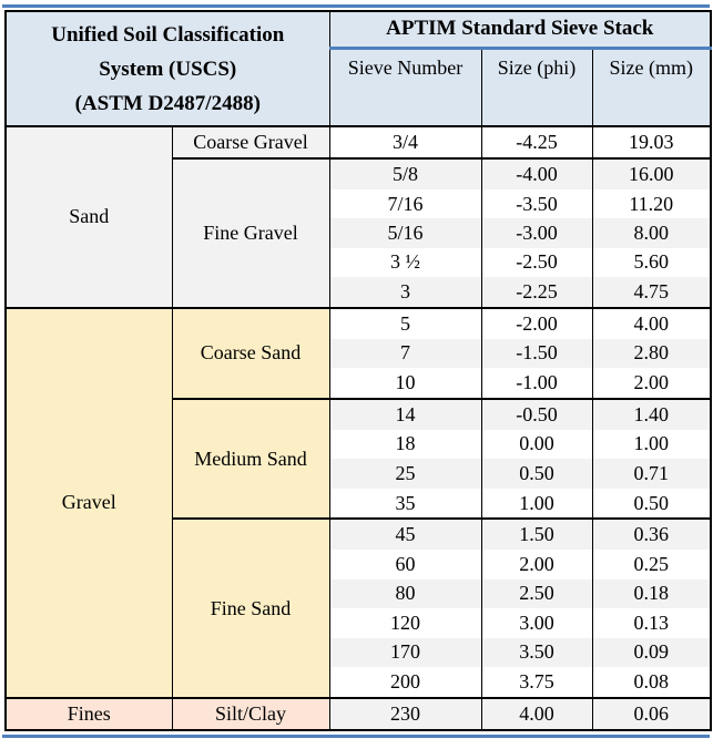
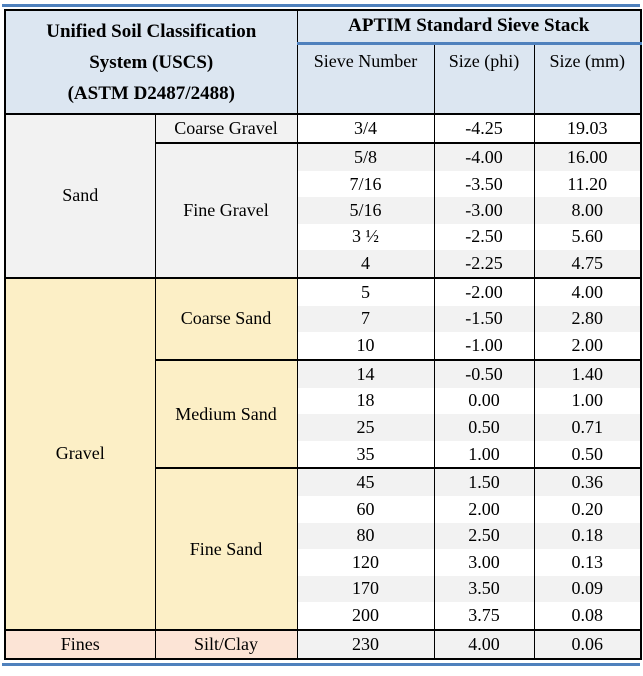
  Unified Soil Classification System (USCS) (ASTM D2487/2488)	APTIM Standard Sieve Stack
  Sieve Number	Size (phi)	Size (mm)
  Sand	Coarse Gravel	3/4	-4.25	19.03
  Fine Gravel	5/8	-4.00	16.00
  7/16	-3.50	11.20
  5/16	-3.00	8.00
  3 ½	-2.50	5.60
- 3	-2.25	4.75
+ 4	-2.25	4.75
  Gravel	Coarse Sand	5	-2.00	4.00
  7	-1.50	2.80
  10	-1.00	2.00
  Medium Sand	14	-0.50	1.40
  18	0.00	1.00
  25	0.50	0.71
  35	1.00	0.50
  Fine Sand	45	1.50	0.36
- 60	2.00	0.25
+ 60	2.00	0.20
  80	2.50	0.18
  120	3.00	0.13
  170	3.50	0.09
  200	3.75	0.08
  Fines	Silt/Clay	230	4.00	0.06
